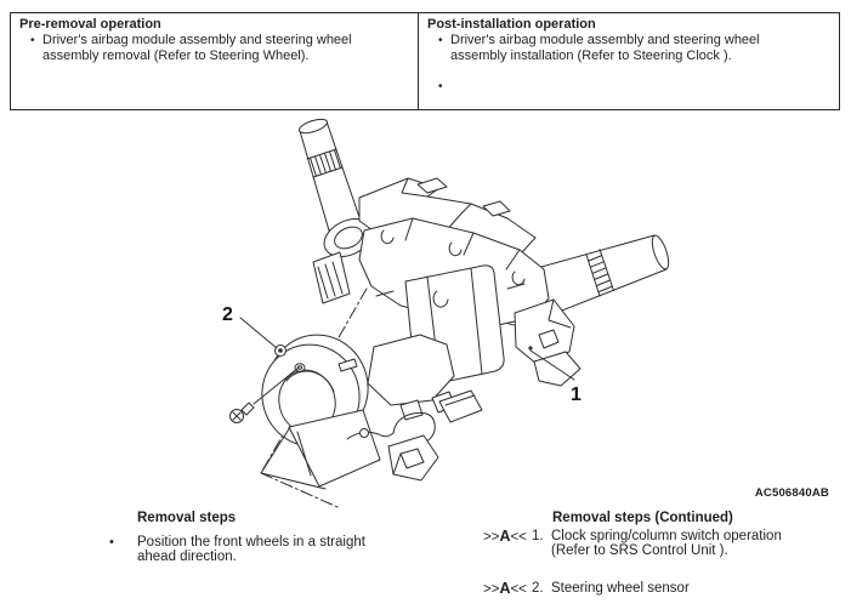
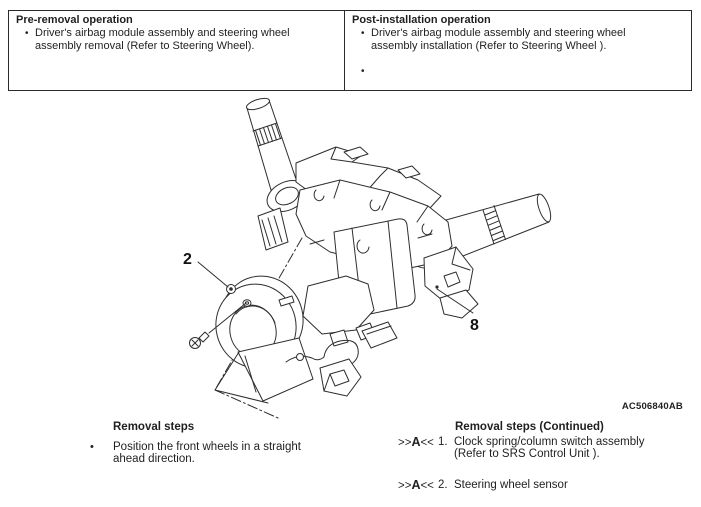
  Pre-removal operation
  •
  Driver's airbag module assembly and steering wheel assembly removal (Refer to Steering Wheel).
  Post-installation operation
  •
- Driver's airbag module assembly and steering wheel assembly installation (Refer to Steering Clock ).
+ Driver's airbag module assembly and steering wheel assembly installation (Refer to Steering Wheel ).
  •
  2
- 1
+ 8
  AC506840AB
  Removal steps
  •
  Position the front wheels in a straight ahead direction.
  Removal steps (Continued)
  >>A<<
  1.
- Clock spring/column switch operation (Refer to SRS Control Unit ).
+ Clock spring/column switch assembly (Refer to SRS Control Unit ).
  >>A<<
  2.
  Steering wheel sensor
